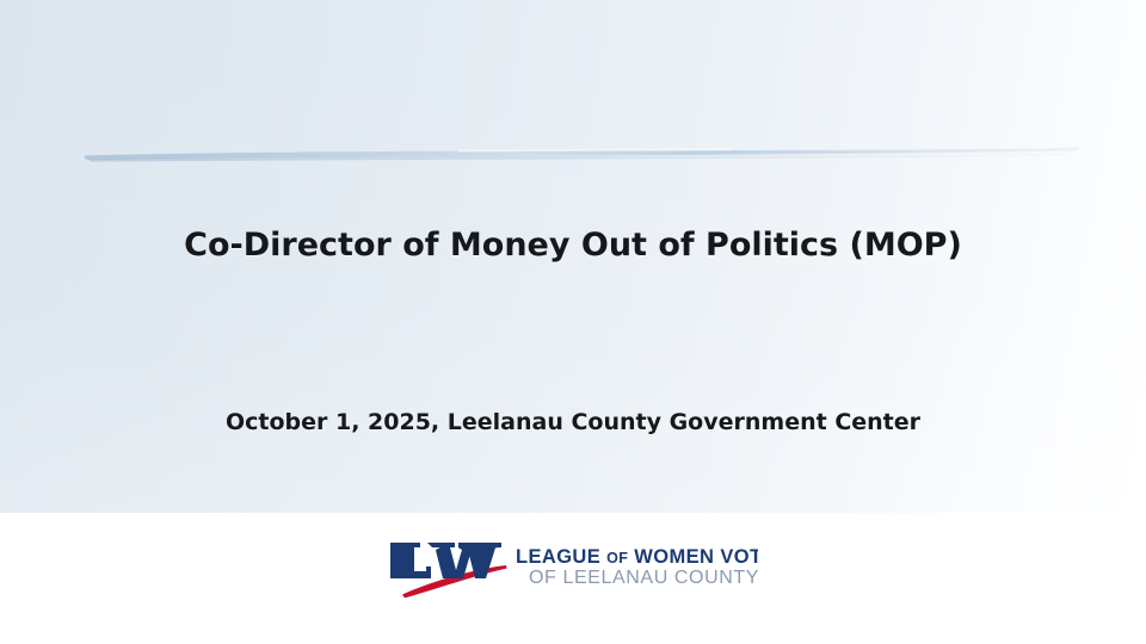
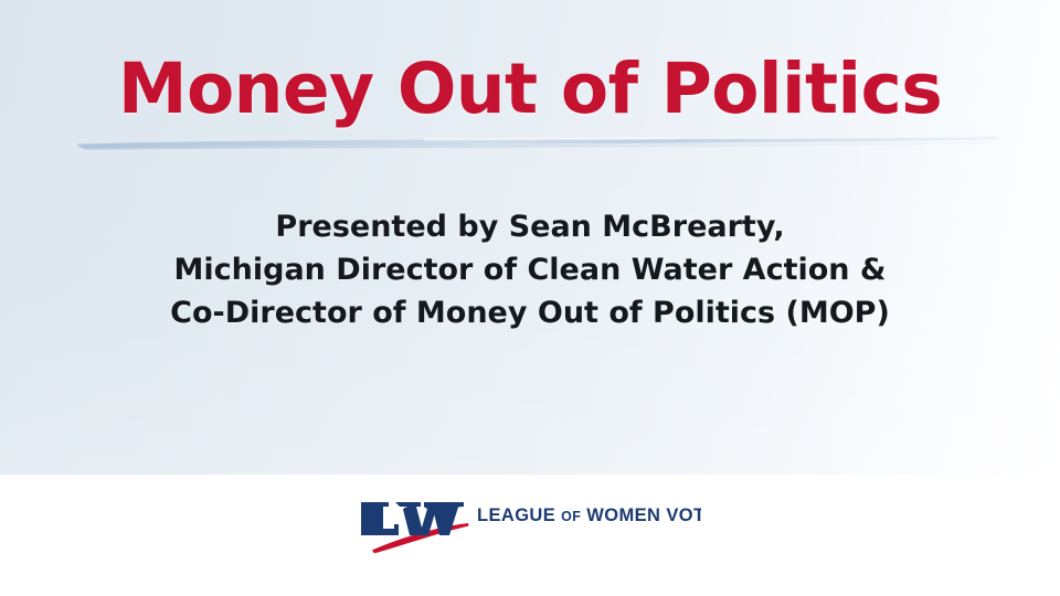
+ Money Out of Politics
+ Presented by Sean McBrearty,
+ Michigan Director of Clean Water Action &
  Co-Director of Money Out of Politics (MOP)
- October 1, 2025, Leelanau County Government Center
  LEAGUE OF WOMEN VOT
- OF LEELANAU COUNTY
